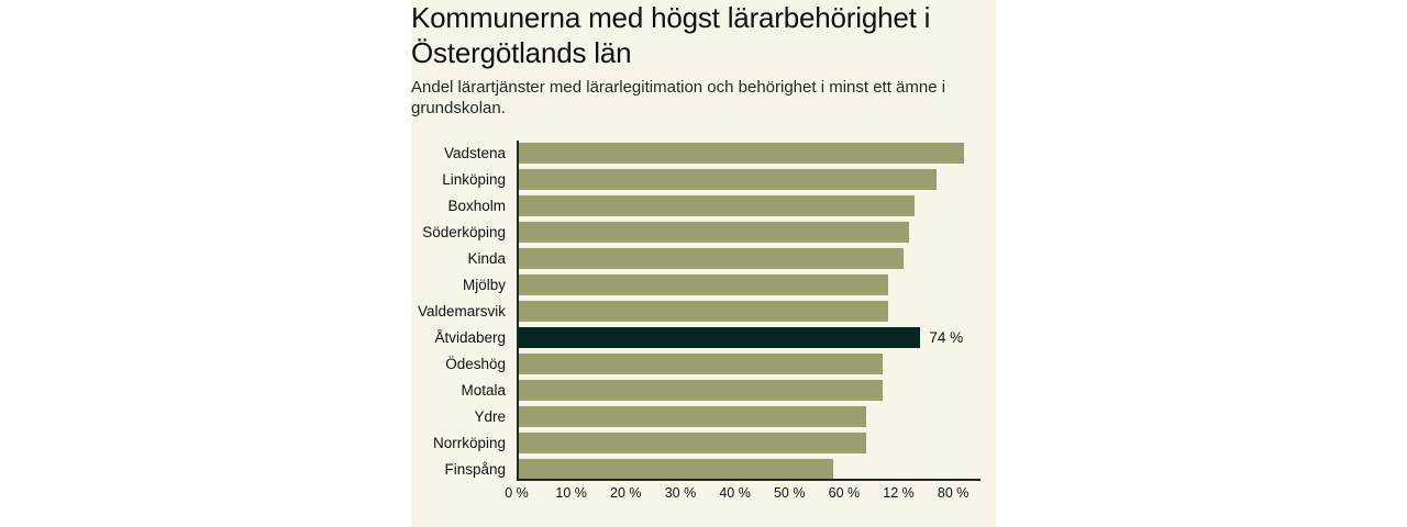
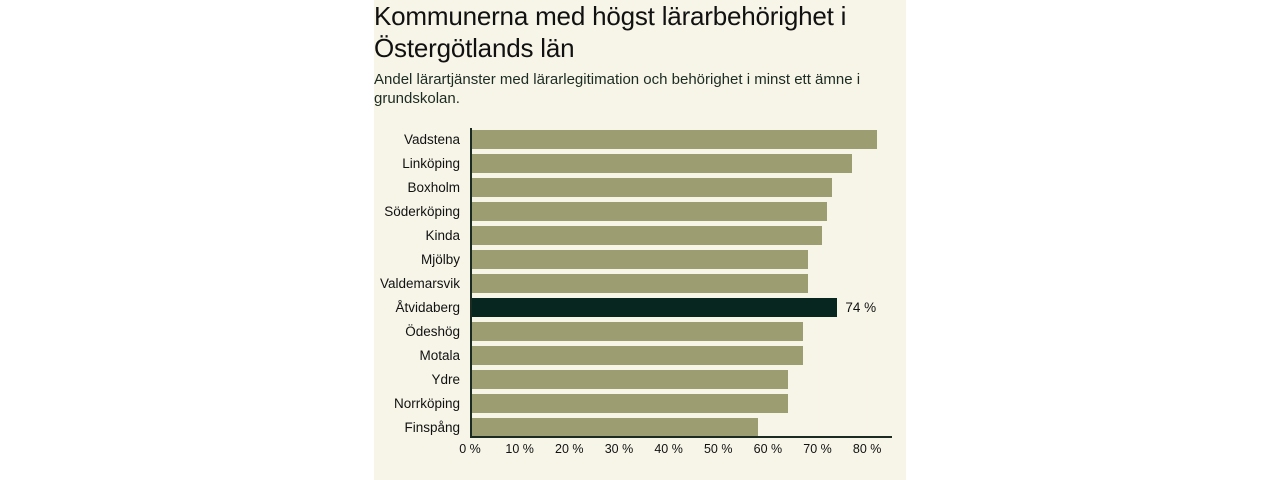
  Kommunerna med högst lärarbehörighet i Östergötlands län
  Andel lärartjänster med lärarlegitimation och behörighet i minst ett ämne i grundskolan.
  Vadstena
  Linköping
  Boxholm
  Söderköping
  Kinda
  Mjölby
  Valdemarsvik
  Åtvidaberg
  74 %
  Ödeshög
  Motala
  Ydre
  Norrköping
  Finspång
  0 %
  10 %
  20 %
  30 %
  40 %
  50 %
  60 %
- 12 %
+ 70 %
  80 %
